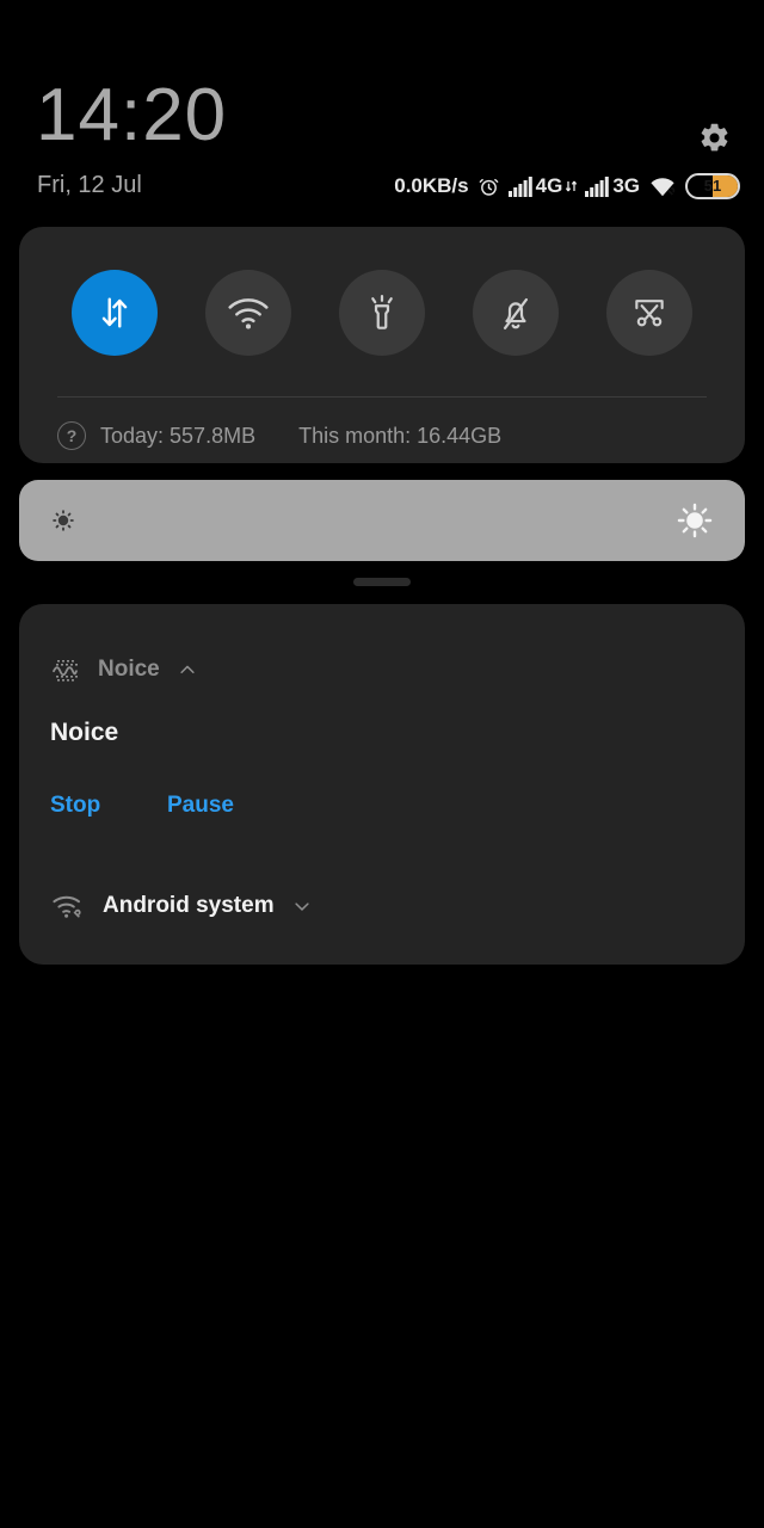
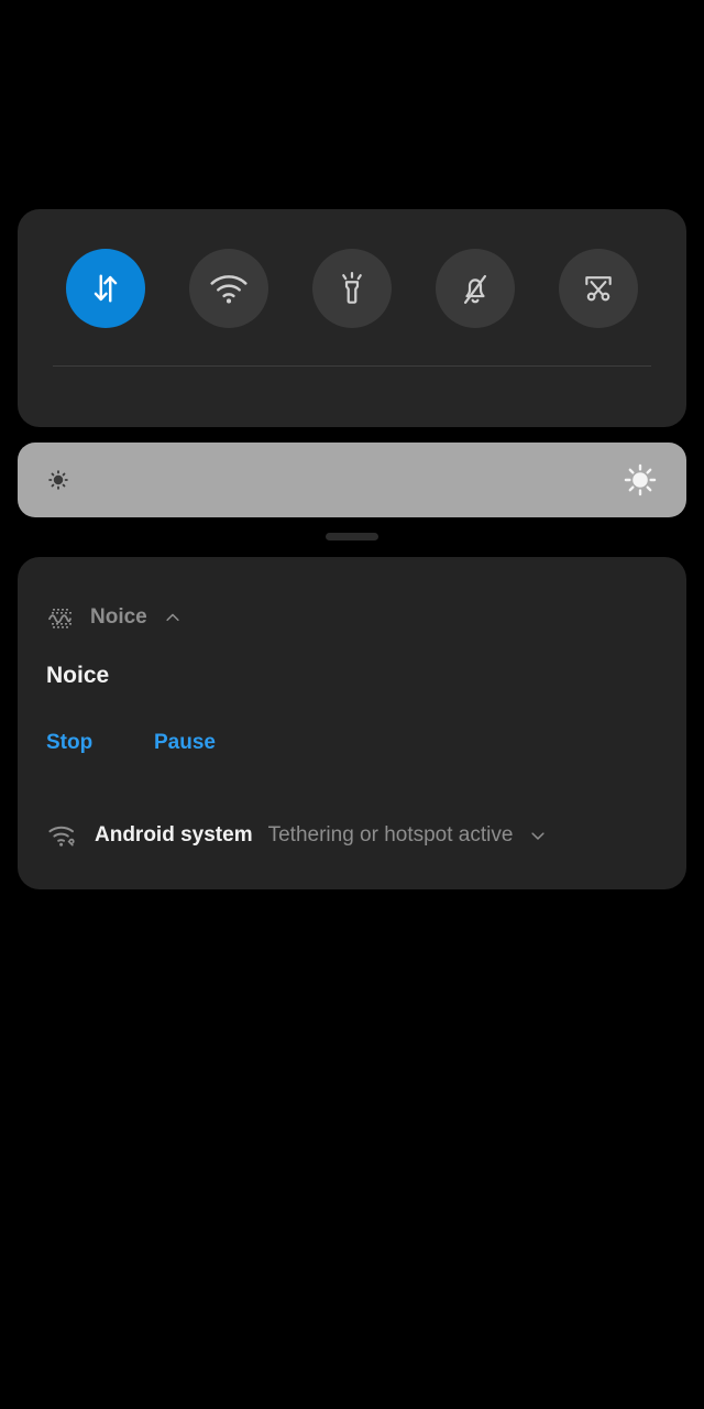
- 14:20
- Fri, 12 Jul
- 0.0KB/s
- 4G
- 3G
- 51
- ?
- Today: 557.8MB
- This month: 16.44GB
  Noice
  Noice
  Stop
  Pause
  Android system
+ Tethering or hotspot active
